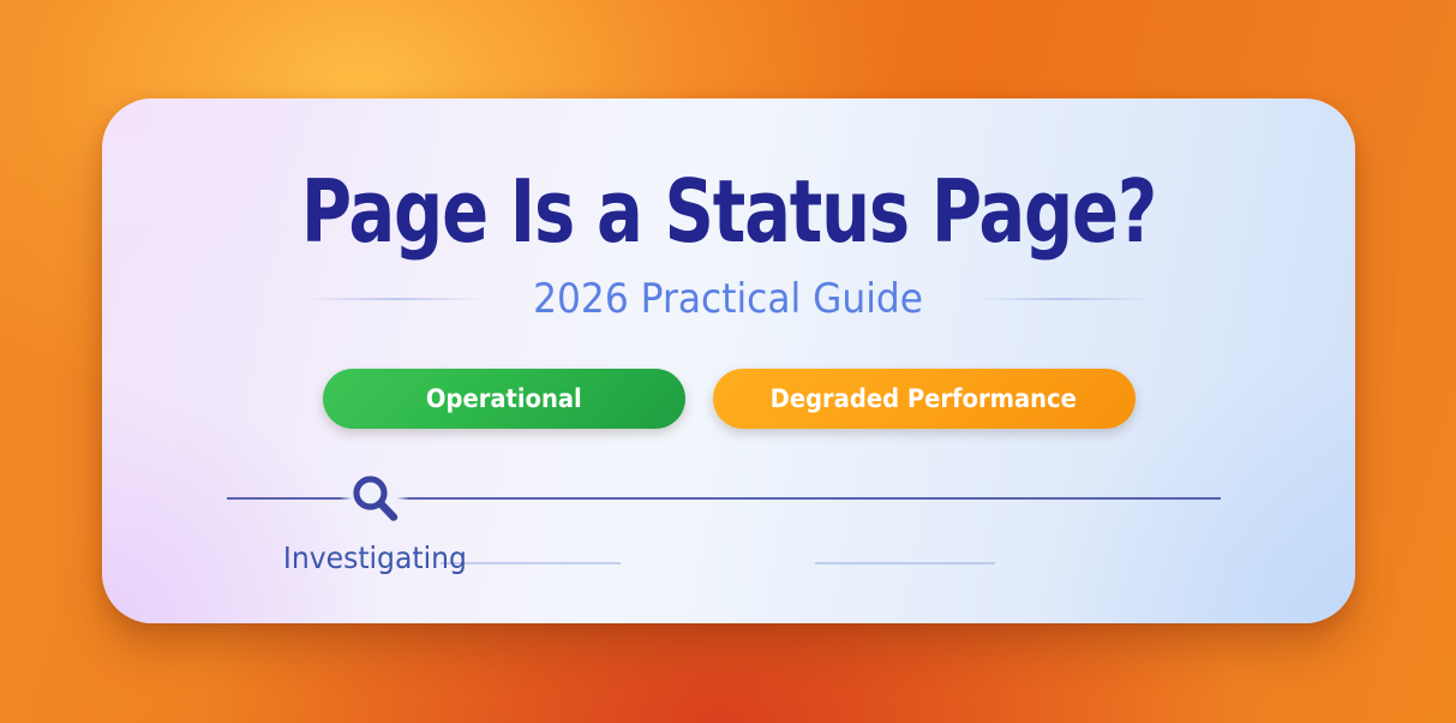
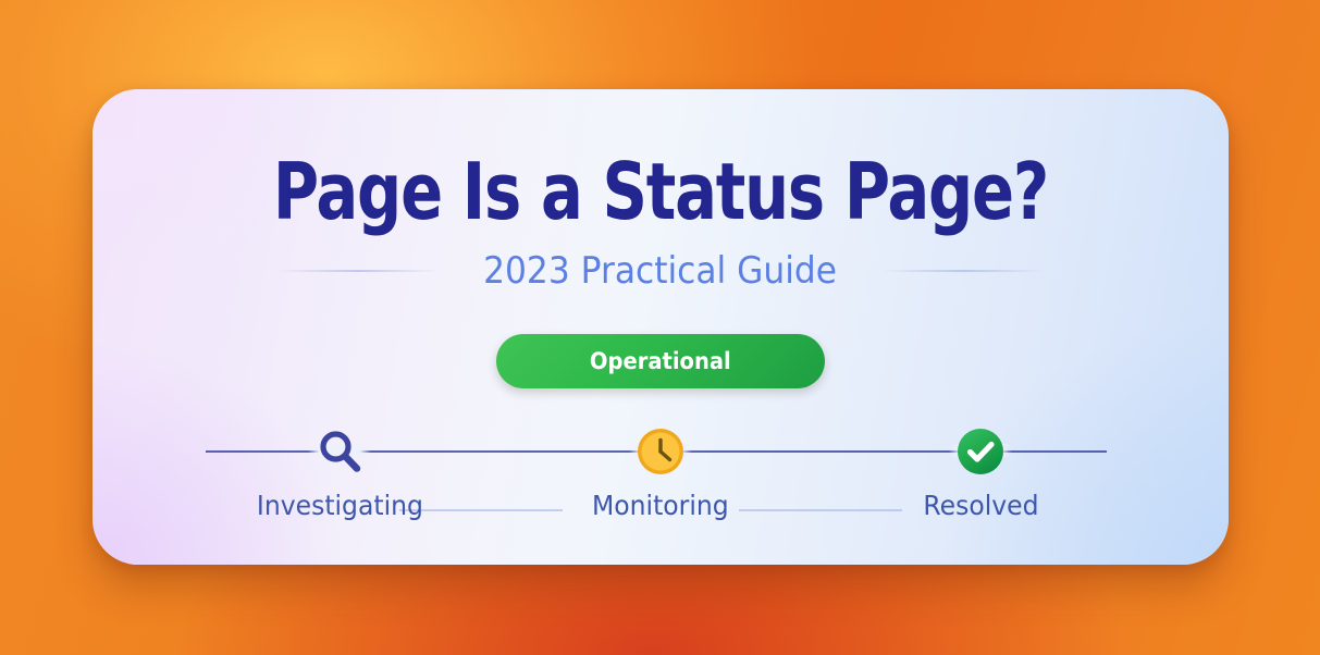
  Page Is a Status Page?
- 2026 Practical Guide
+ 2023 Practical Guide
  Operational
- Degraded Performance
  Investigating
+ Monitoring
+ Resolved
